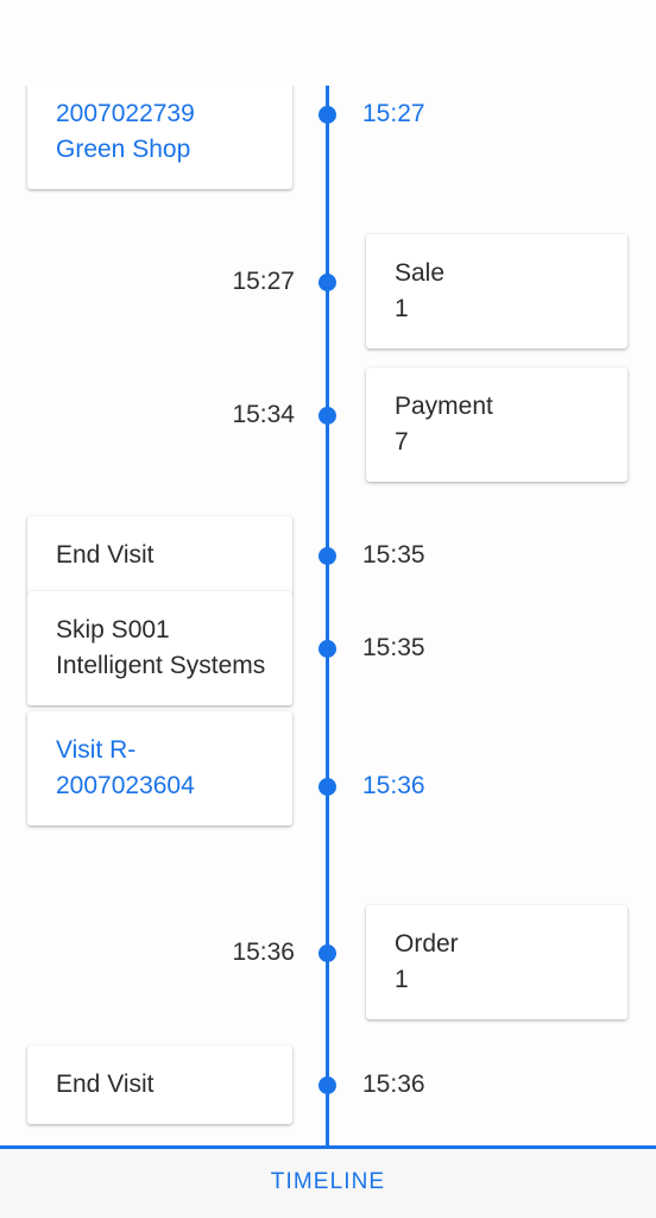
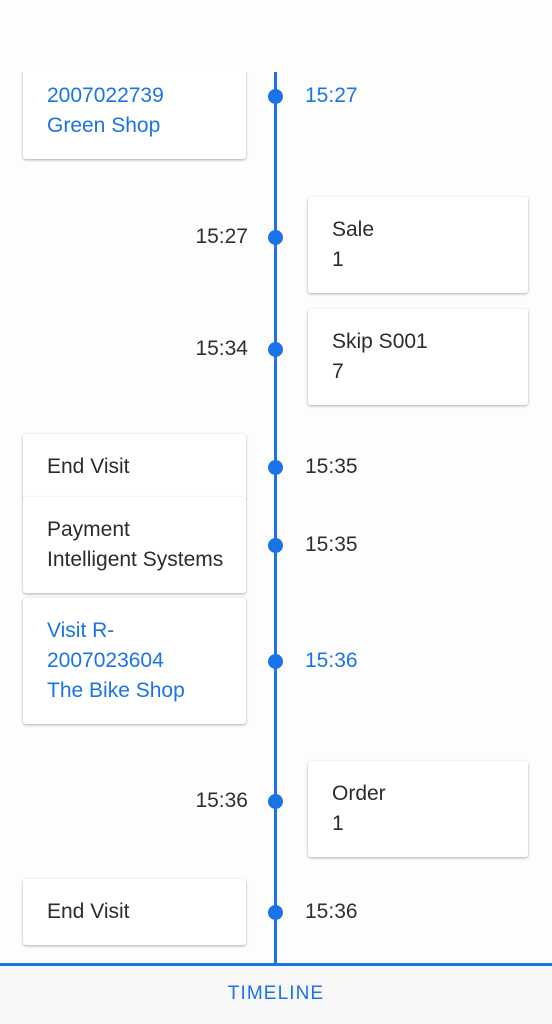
  Green Shop
  15:27
  Sale
  1
  15:27
- Payment
+ Skip S001
  7
  15:34
  End Visit
  15:35
- Skip S001
+ Payment
  Intelligent Systems
  15:35
  Visit R-2007023604
+ The Bike Shop
  15:36
  Order
  1
  15:36
  End Visit
  15:36
  TIMELINE
